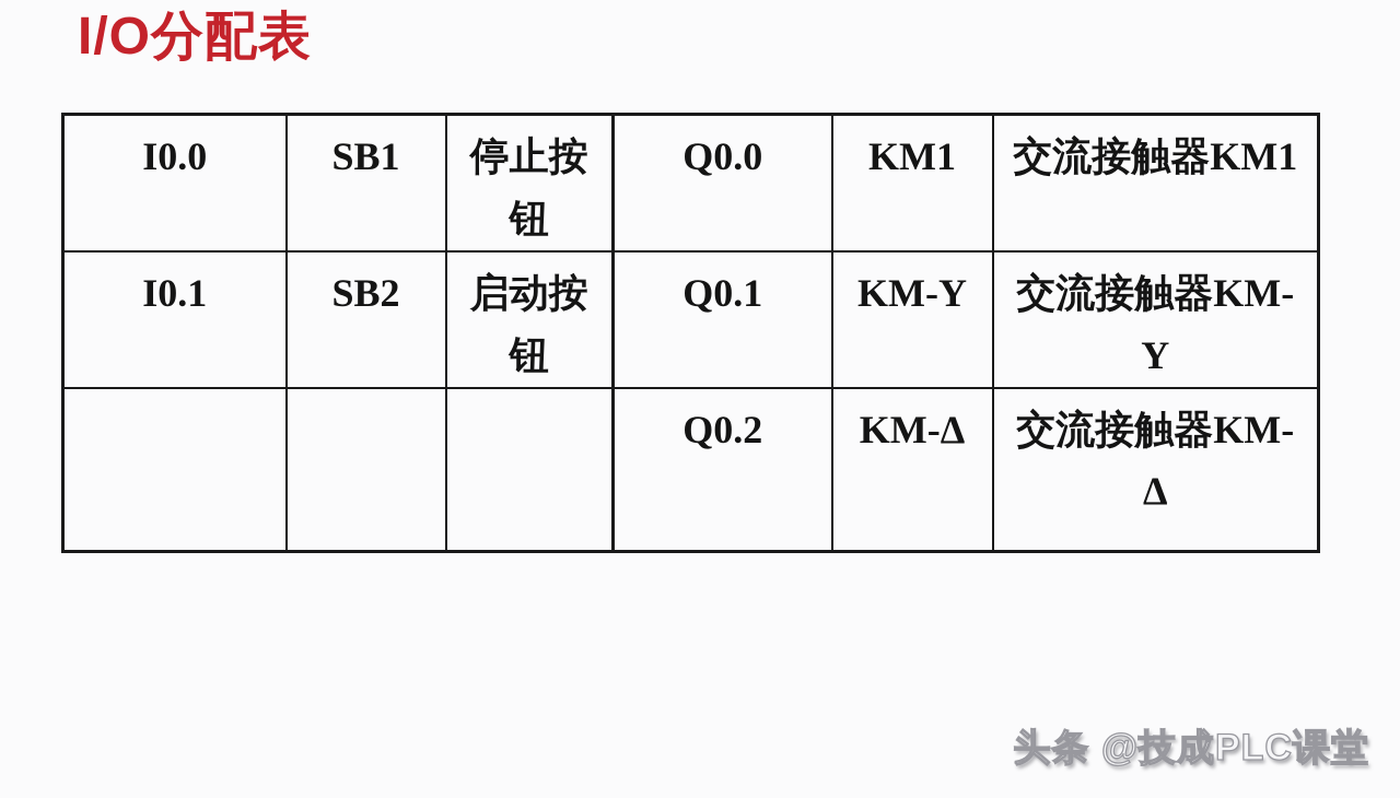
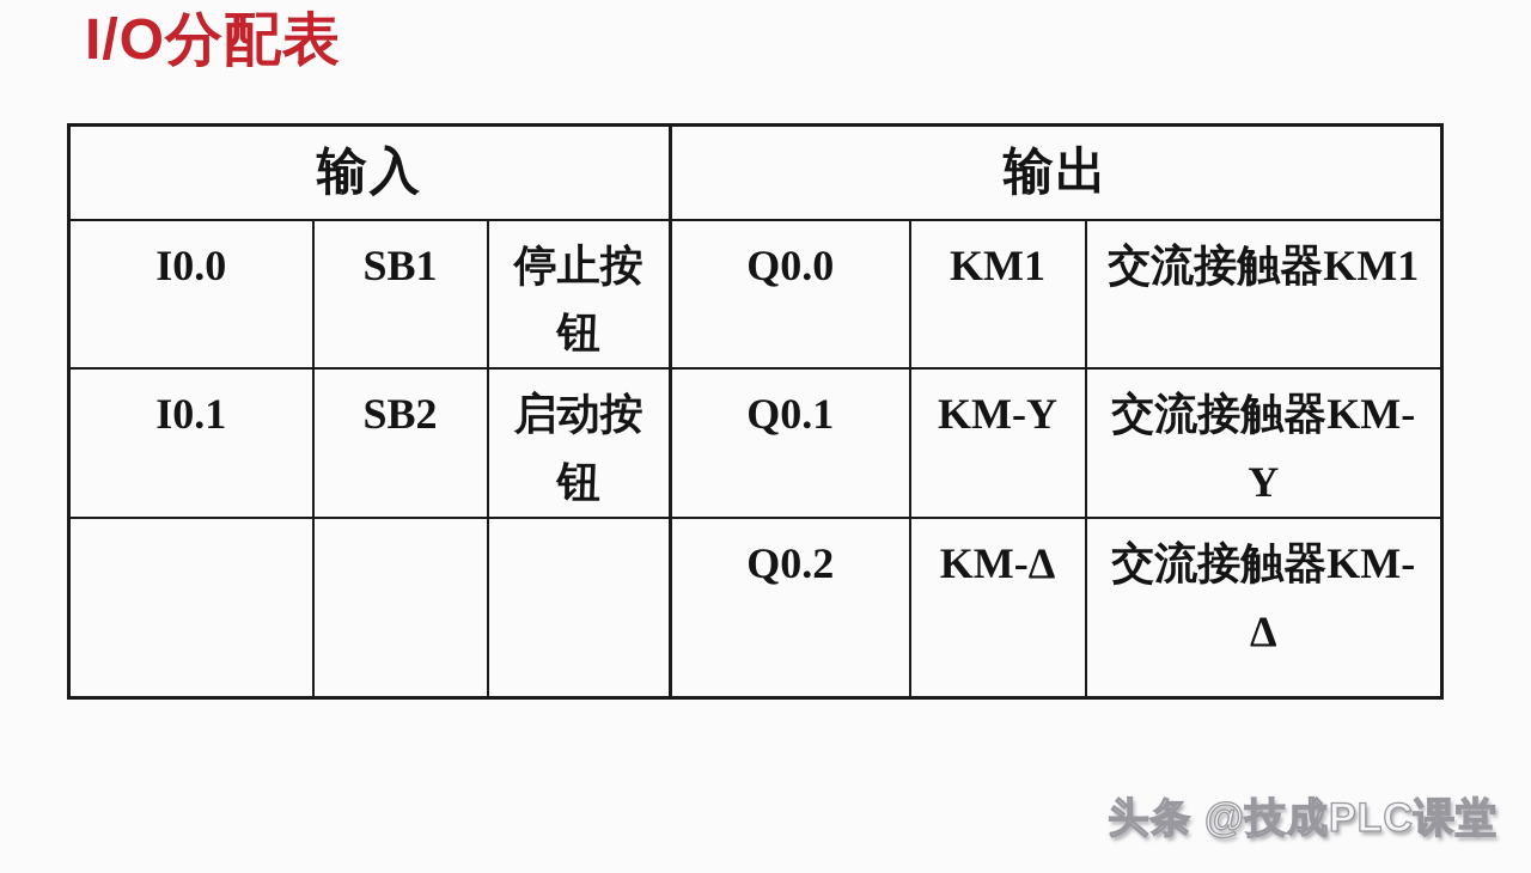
  I/O分配表
+ 输入	输出
  I0.0	SB1	停止按 钮	Q0.0	KM1	交流接触器KM1
  I0.1	SB2	启动按 钮	Q0.1	KM-Y	交流接触器KM- Y
  			Q0.2	KM-Δ	交流接触器KM- Δ
  头条 @技成PLC课堂
